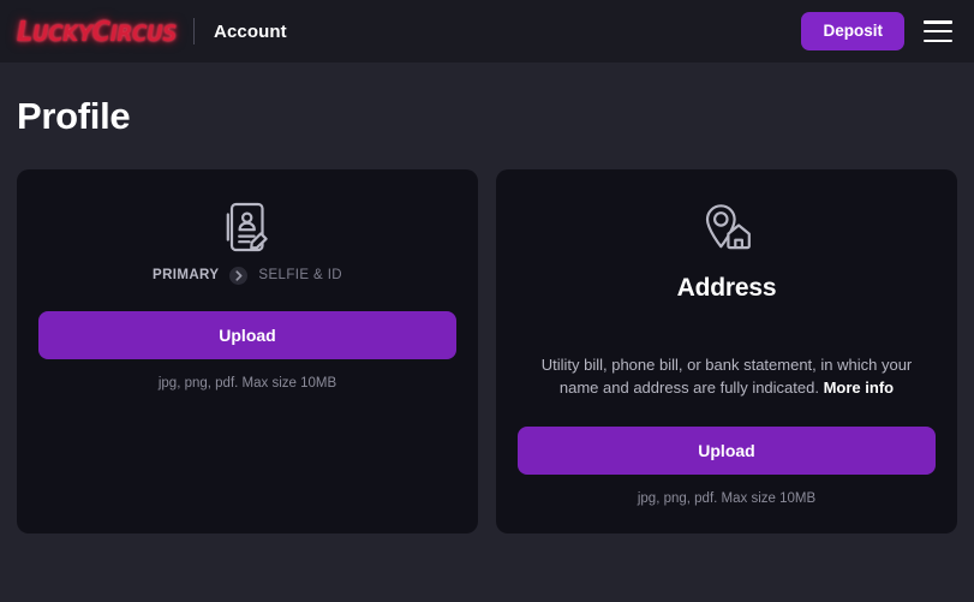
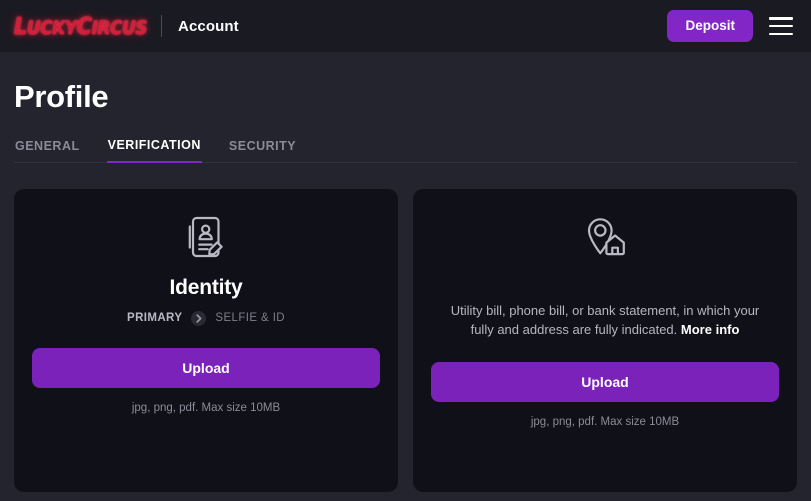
  LUCKYCIRCUS
  Account
  Deposit
  Profile
+ GENERAL
+ VERIFICATION
+ SECURITY
+ Identity
  PRIMARY
  SELFIE & ID
  Upload
  jpg, png, pdf. Max size 10MB
- Address
- Utility bill, phone bill, or bank statement, in which your name and address are fully indicated. More info
+ Utility bill, phone bill, or bank statement, in which your fully and address are fully indicated. More info
  Upload
  jpg, png, pdf. Max size 10MB
